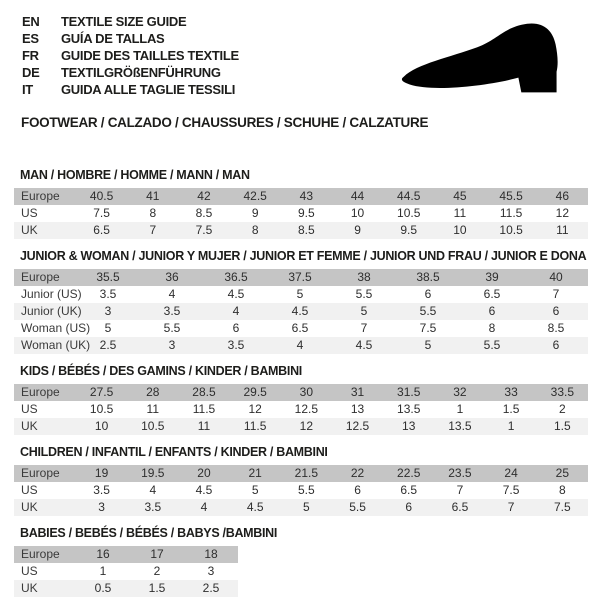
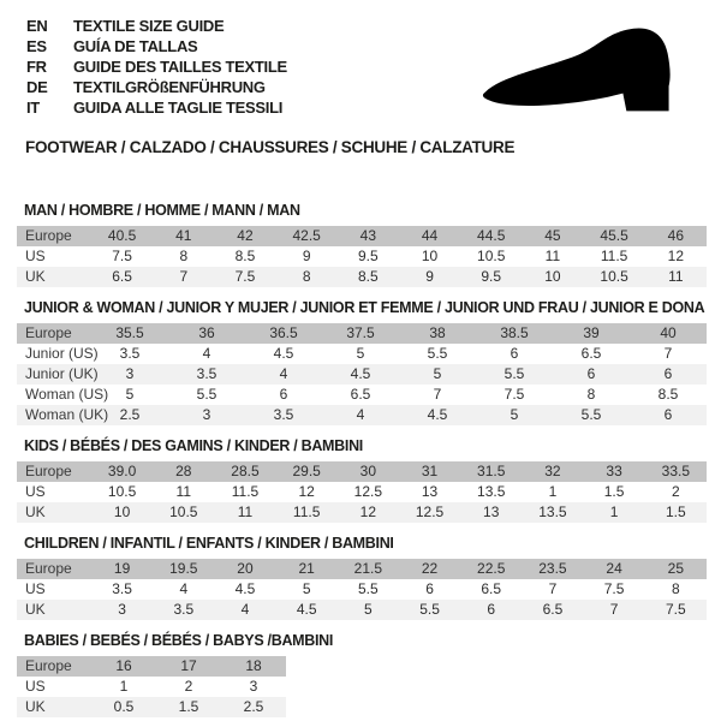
  EN
  TEXTILE SIZE GUIDE
  ES
  GUÍA DE TALLAS
  FR
  GUIDE DES TAILLES TEXTILE
  DE
  TEXTILGRÖßENFÜHRUNG
  IT
  GUIDA ALLE TAGLIE TESSILI
  FOOTWEAR / CALZADO / CHAUSSURES / SCHUHE / CALZATURE
  MAN / HOMBRE / HOMME / MANN / MAN
  Europe	40.5	41	42	42.5	43	44	44.5	45	45.5	46
  US	7.5	8	8.5	9	9.5	10	10.5	11	11.5	12
  UK	6.5	7	7.5	8	8.5	9	9.5	10	10.5	11
  JUNIOR & WOMAN / JUNIOR Y MUJER / JUNIOR ET FEMME / JUNIOR UND FRAU / JUNIOR E DONA
  Europe	35.5	36	36.5	37.5	38	38.5	39	40
  Junior (US)	3.5	4	4.5	5	5.5	6	6.5	7
  Junior (UK)	3	3.5	4	4.5	5	5.5	6	6
  Woman (US)	5	5.5	6	6.5	7	7.5	8	8.5
  Woman (UK)	2.5	3	3.5	4	4.5	5	5.5	6
  KIDS / BÉBÉS / DES GAMINS / KINDER / BAMBINI
- Europe	27.5	28	28.5	29.5	30	31	31.5	32	33	33.5
+ Europe	39.0	28	28.5	29.5	30	31	31.5	32	33	33.5
  US	10.5	11	11.5	12	12.5	13	13.5	1	1.5	2
  UK	10	10.5	11	11.5	12	12.5	13	13.5	1	1.5
  CHILDREN / INFANTIL / ENFANTS / KINDER / BAMBINI
  Europe	19	19.5	20	21	21.5	22	22.5	23.5	24	25
  US	3.5	4	4.5	5	5.5	6	6.5	7	7.5	8
  UK	3	3.5	4	4.5	5	5.5	6	6.5	7	7.5
  BABIES / BEBÉS / BÉBÉS / BABYS /BAMBINI
  Europe	16	17	18
  US	1	2	3
  UK	0.5	1.5	2.5
